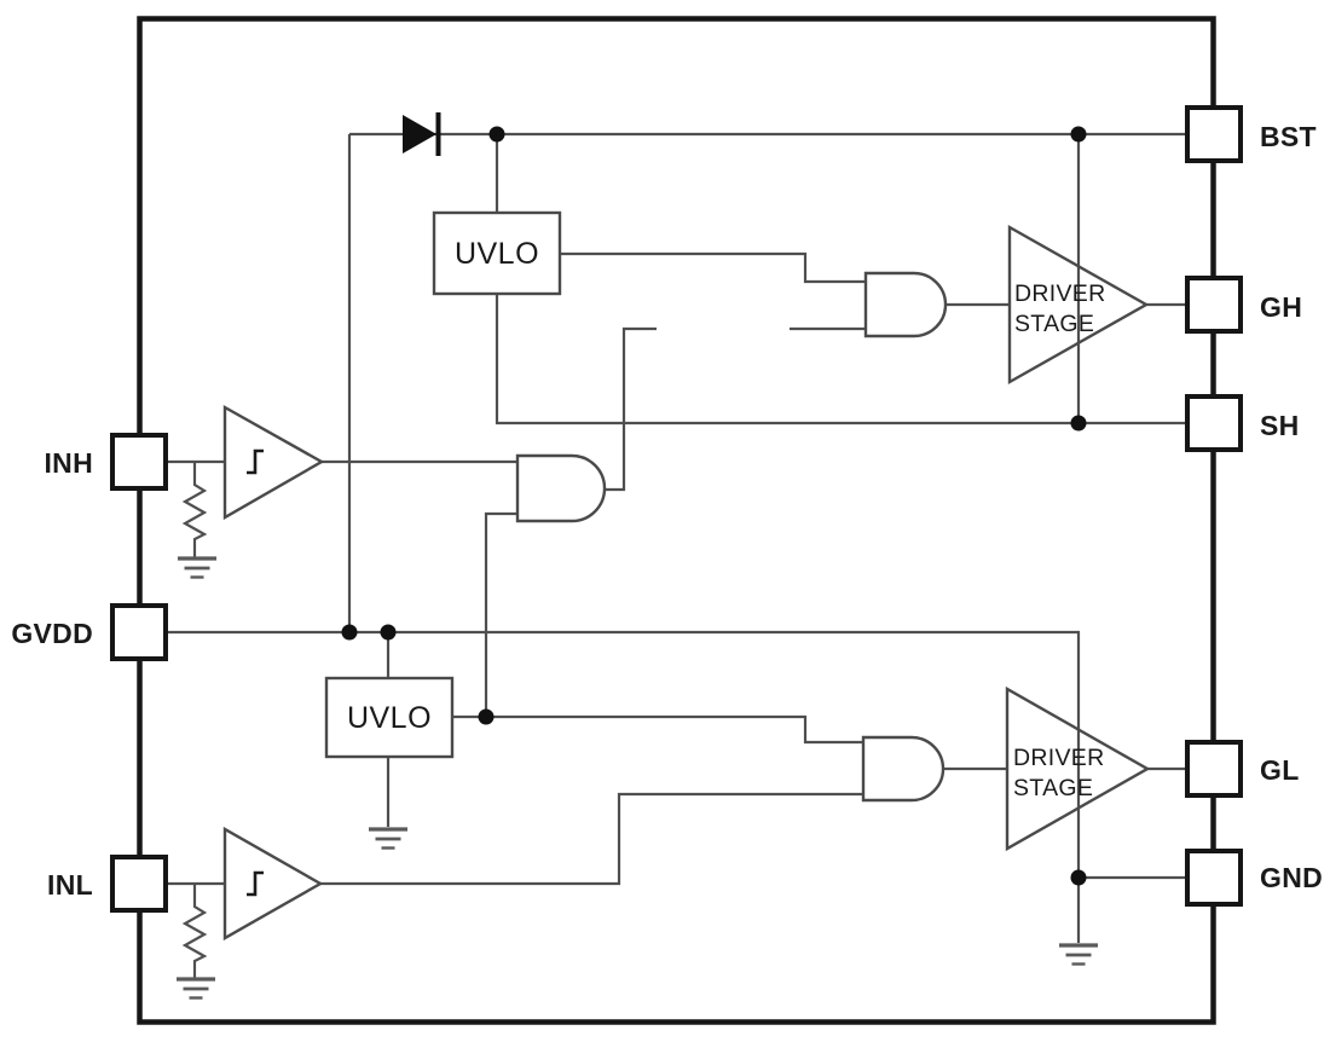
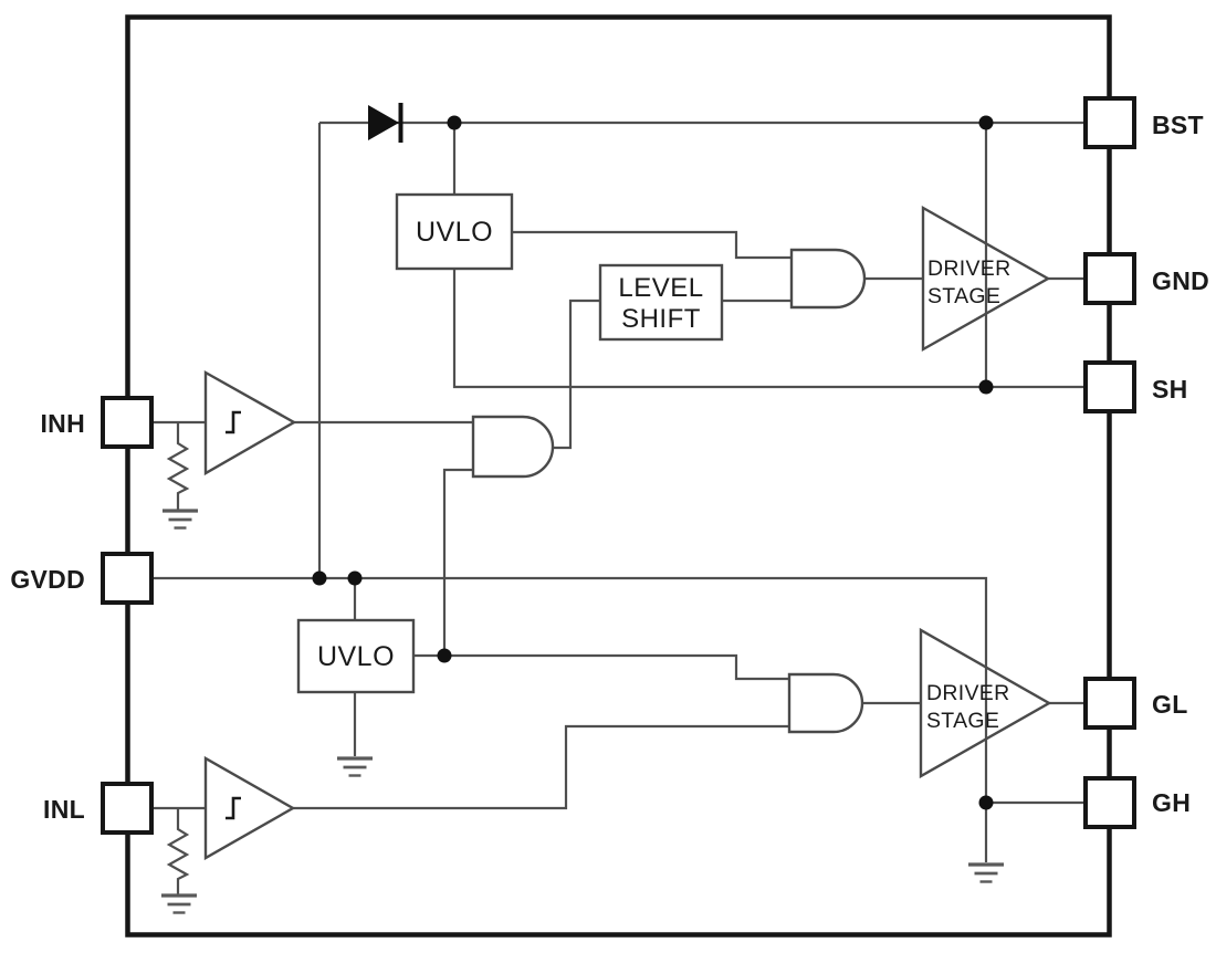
  UVLO
+ LEVEL
+ SHIFT
  UVLO
  DRIVER
  STAGE
  DRIVER
  STAGE
  INH
  GVDD
  INL
  BST
- GH
+ GND
  SH
  GL
- GND
+ GH
